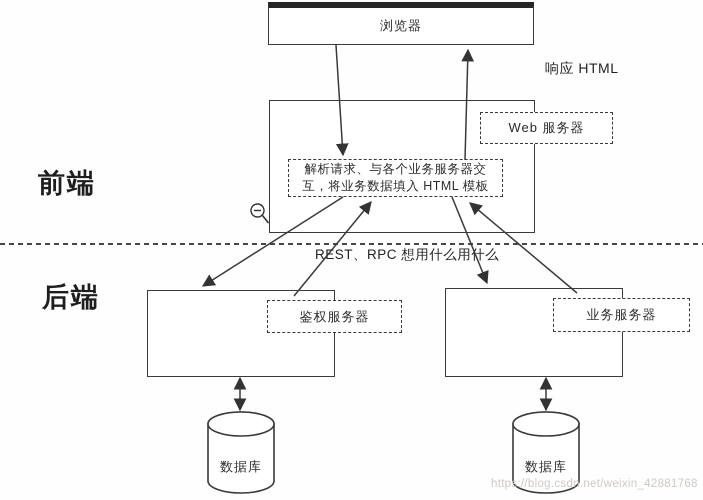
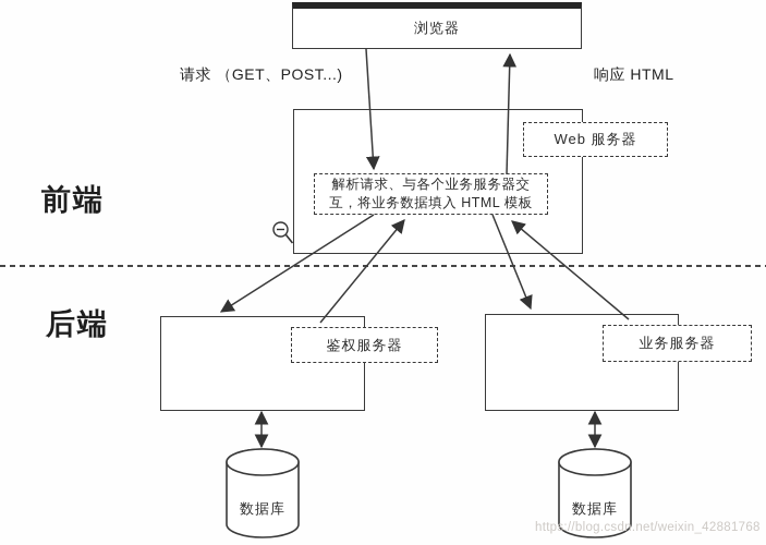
  前端
  后端
  浏览器
  Web 服务器
  解析请求、与各个业务服务器交
  互，将业务数据填入 HTML 模板
+ 请求 （GET、POST...)
  响应 HTML
- REST、RPC 想用什么用什么
  鉴权服务器
  业务服务器
  数据库
  数据库
  https://blog.csdn.net/weixin_42881768
